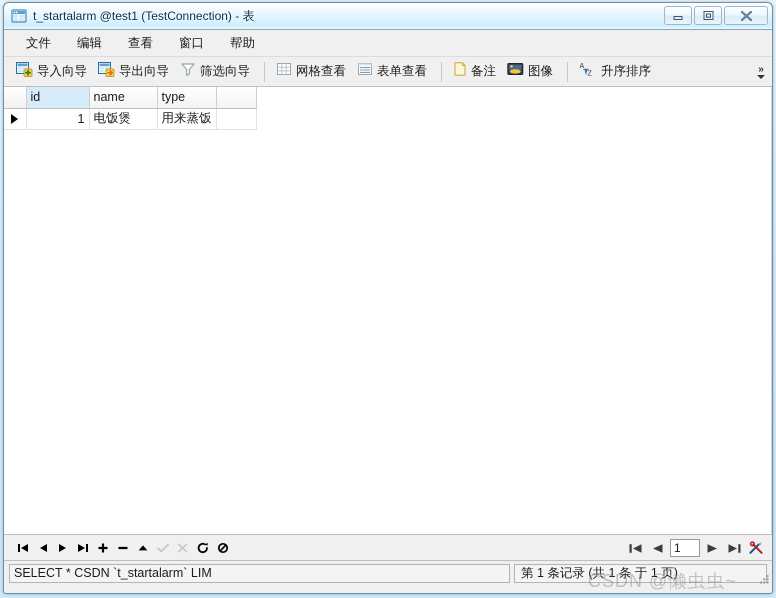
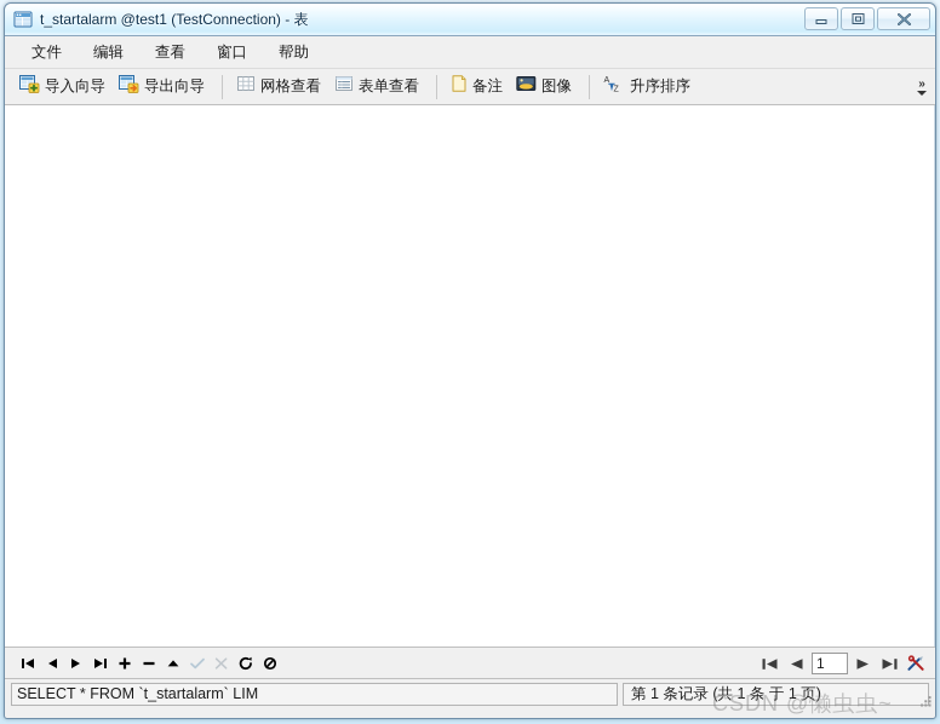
  t_startalarm @test1 (TestConnection) - 表
  文件
  编辑
  查看
  窗口
  帮助
  导入向导
  导出向导
- 筛选向导
  网格查看
  表单查看
  备注
  图像
  升序排序
  »
- 	id	name	type
- 	1	电饭煲	用来蒸饭
  1
- SELECT * CSDN `t_startalarm` LIM
+ SELECT * FROM `t_startalarm` LIM
  第 1 条记录 (共 1 条 于 1 页)
  CSDN @懒虫虫~
